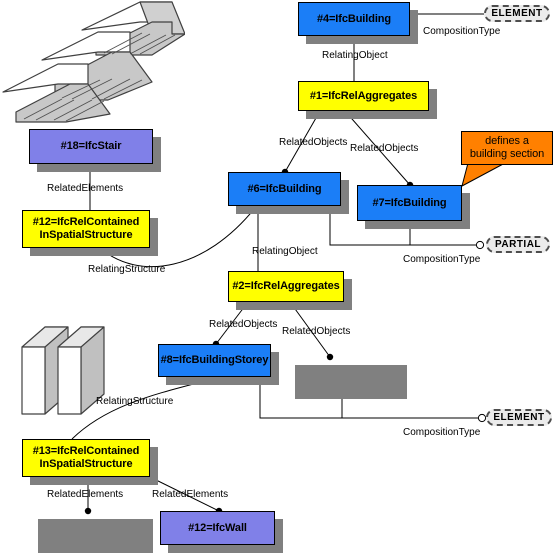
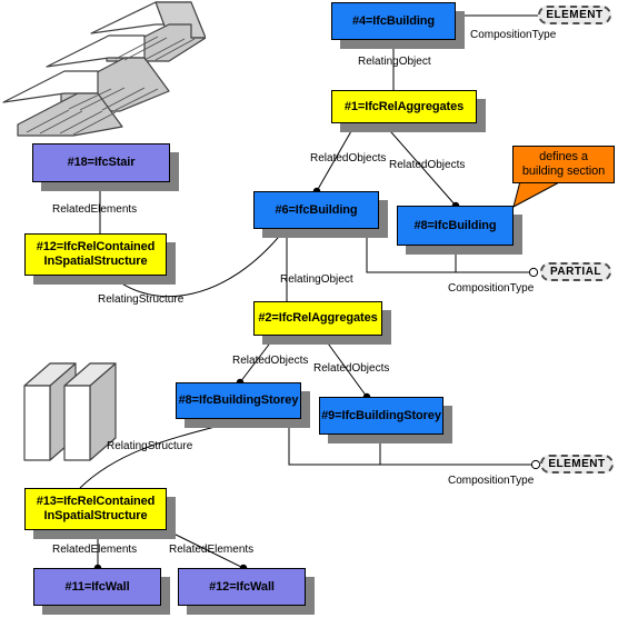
  #4=IfcBuilding
  #1=IfcRelAggregates
  #18=IfcStair
  #6=IfcBuilding
- #7=IfcBuilding
+ #8=IfcBuilding
  #12=IfcRelContained
  InSpatialStructure
  #2=IfcRelAggregates
  #8=IfcBuildingStorey
+ #9=IfcBuildingStorey
  #13=IfcRelContained
  InSpatialStructure
+ #11=IfcWall
  #12=IfcWall
  defines a
  building section
  ELEMENT
  PARTIAL
  ELEMENT
  CompositionType
  RelatingObject
  RelatedObjects
  RelatedObjects
  RelatedElements
  CompositionType
  RelatingObject
  RelatingStructure
  RelatedObjects
  RelatedObjects
  RelatingStructure
  CompositionType
  RelatedElements
  RelatedElements
